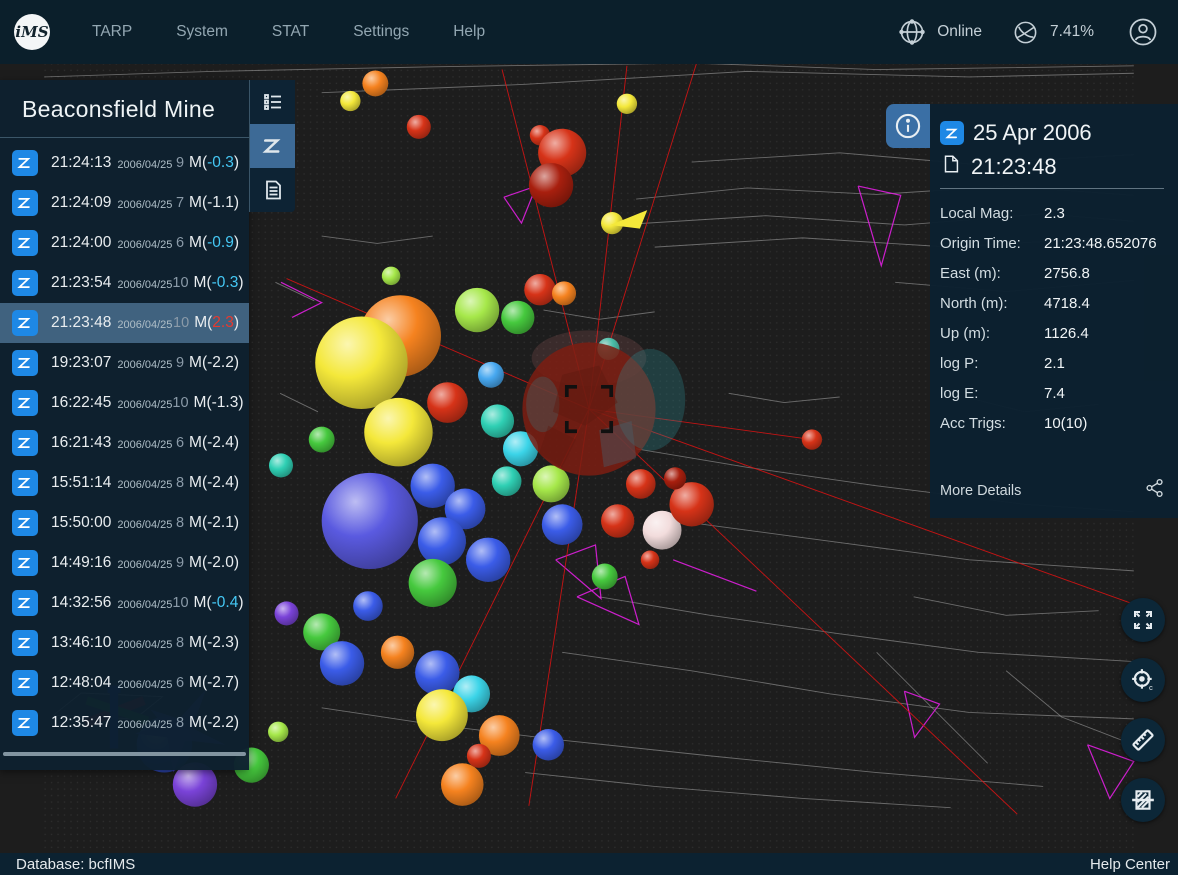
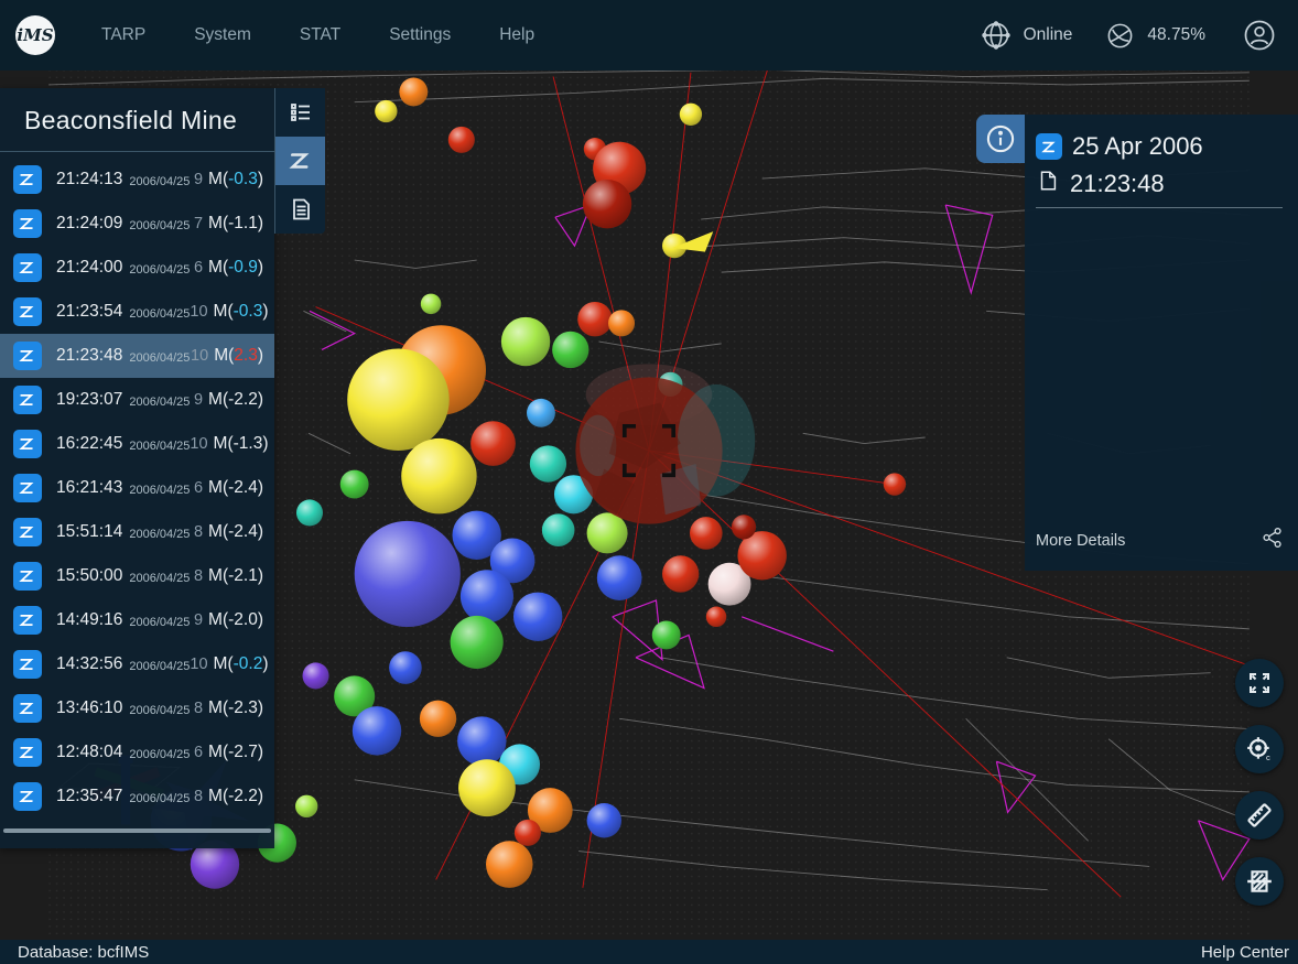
  iMS
  TARP
  System
  STAT
  Settings
  Help
  Online
- 7.41%
+ 48.75%
  Beaconsfield Mine
  21:24:13
  2006/04/25
  9
  M(-0.3)
  21:24:09
  2006/04/25
  7
  M(-1.1)
  21:24:00
  2006/04/25
  6
  M(-0.9)
  21:23:54
  2006/04/25
  10
  M(-0.3)
  21:23:48
  2006/04/25
  10
  M(2.3)
  19:23:07
  2006/04/25
  9
  M(-2.2)
  16:22:45
  2006/04/25
  10
  M(-1.3)
  16:21:43
  2006/04/25
  6
  M(-2.4)
  15:51:14
  2006/04/25
  8
  M(-2.4)
  15:50:00
  2006/04/25
  8
  M(-2.1)
  14:49:16
  2006/04/25
  9
  M(-2.0)
  14:32:56
  2006/04/25
  10
- M(-0.4)
+ M(-0.2)
  13:46:10
  2006/04/25
  8
  M(-2.3)
  12:48:04
  2006/04/25
  6
  M(-2.7)
  12:35:47
  2006/04/25
  8
  M(-2.2)
  25 Apr 2006
  21:23:48
- Local Mag:
- 2.3
- Origin Time:
- 21:23:48.652076
- East (m):
- 2756.8
- North (m):
- 4718.4
- Up (m):
- 1126.4
- log P:
- 2.1
- log E:
- 7.4
- Acc Trigs:
- 10(10)
  More Details
  c
  Database: bcfIMS
  Help Center
